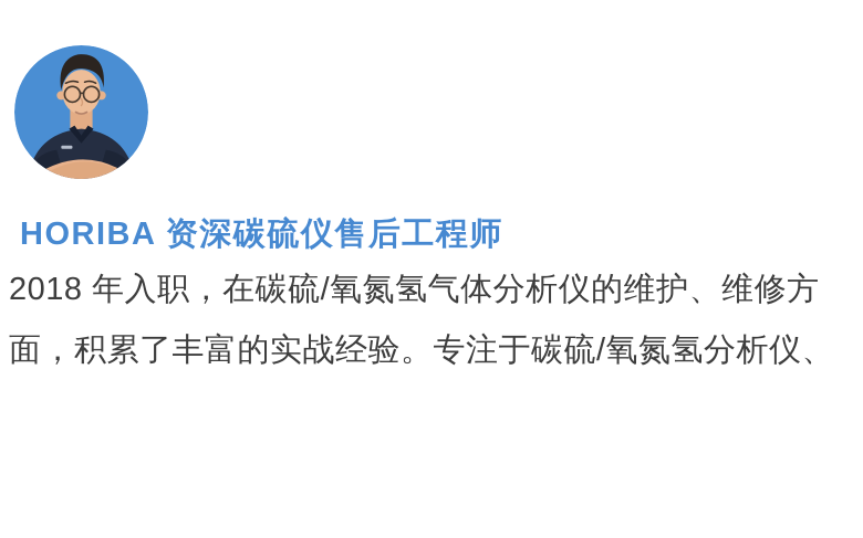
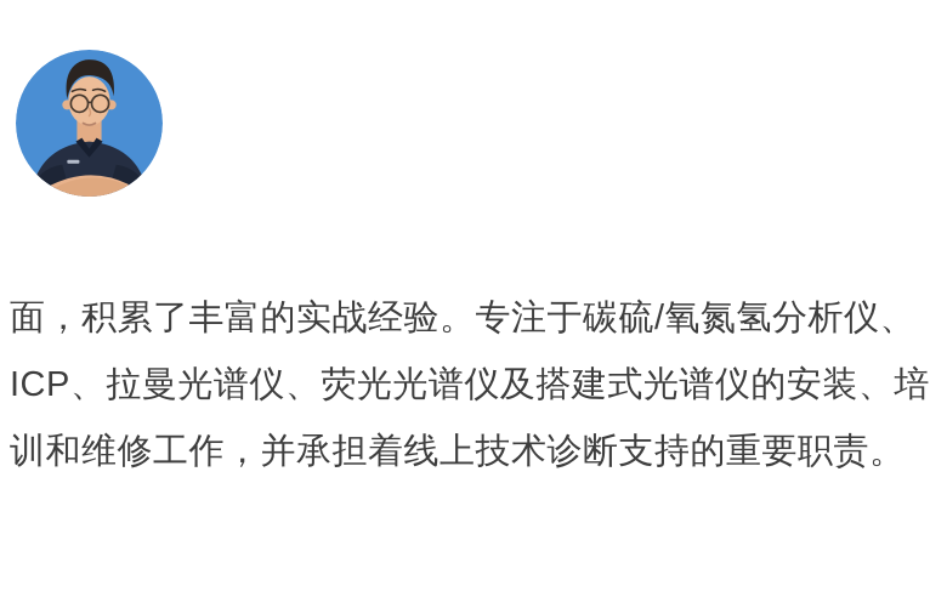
- HORIBA 资深碳硫仪售后工程师
- 2018 年入职，在碳硫/氧氮氢气体分析仪的维护、维修方
  面，积累了丰富的实战经验。专注于碳硫/氧氮氢分析仪、
+ ICP、拉曼光谱仪、荧光光谱仪及搭建式光谱仪的安装、培
+ 训和维修工作，并承担着线上技术诊断支持的重要职责。
